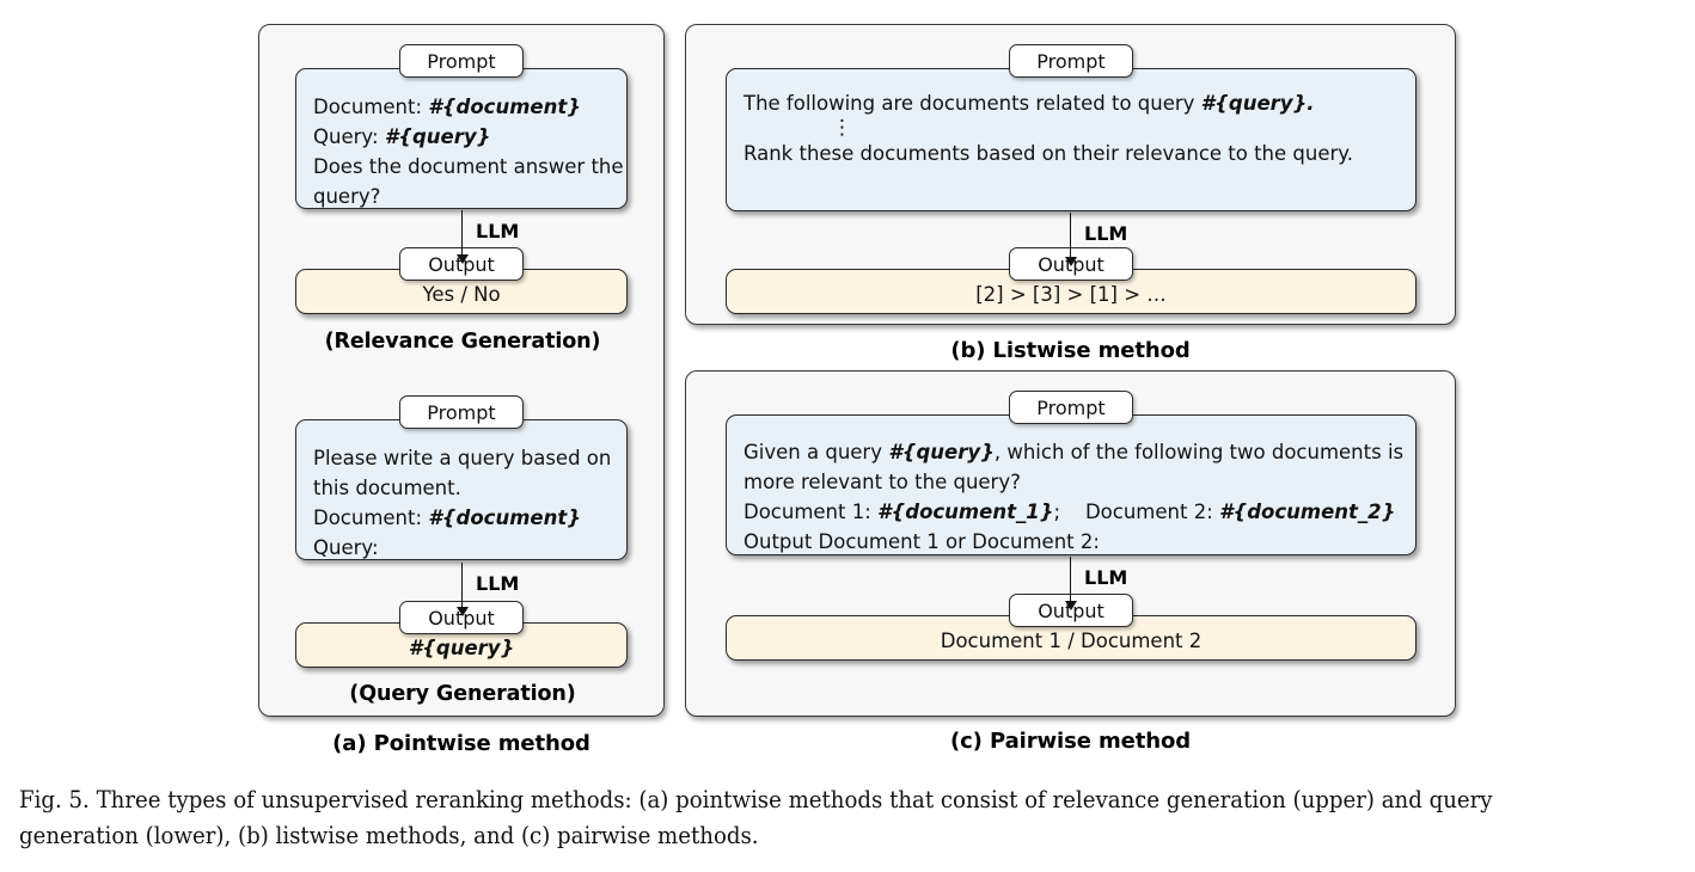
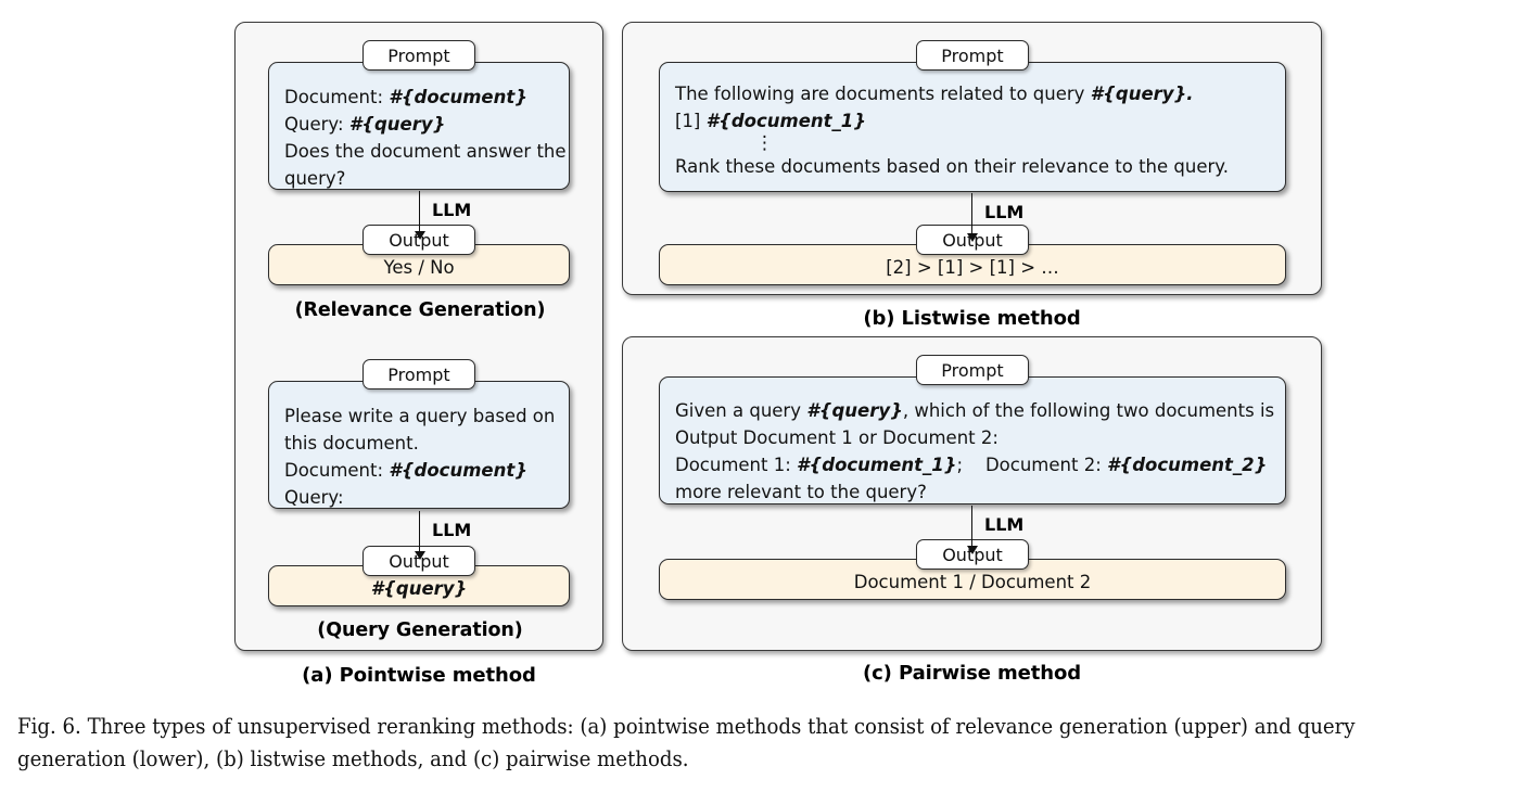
  Document: #{document}
  Query: #{query}
  Does the document answer the
  query?
  Prompt
  LLM
  Yes / No
  Output
  (Relevance Generation)
  Please write a query based on
  this document.
  Document: #{document}
  Query:
  Prompt
  LLM
  #{query}
  Output
  (Query Generation)
  (a) Pointwise method
  The following are documents related to query #{query}.
+ [1] #{document_1}
  ⋮
  Rank these documents based on their relevance to the query.
  Prompt
  LLM
- [2] > [3] > [1] > …
+ [2] > [1] > [1] > …
  Output
  (b) Listwise method
  Given a query #{query}, which of the following two documents is
- more relevant to the query?
+ Output Document 1 or Document 2:
  Document 1: #{document_1}; Document 2: #{document_2}
- Output Document 1 or Document 2:
+ more relevant to the query?
  Prompt
  LLM
  Document 1 / Document 2
  Output
  (c) Pairwise method
- Fig. 5. Three types of unsupervised reranking methods: (a) pointwise methods that consist of relevance generation (upper) and query generation (lower), (b) listwise methods, and (c) pairwise methods.
+ Fig. 6. Three types of unsupervised reranking methods: (a) pointwise methods that consist of relevance generation (upper) and query generation (lower), (b) listwise methods, and (c) pairwise methods.
